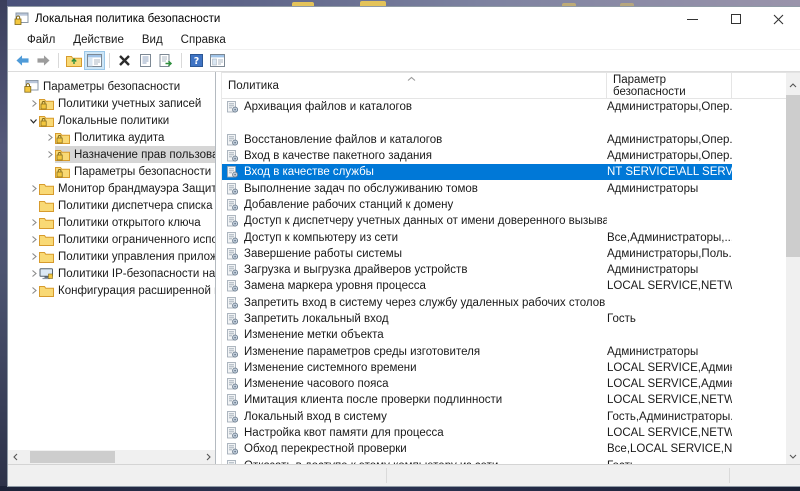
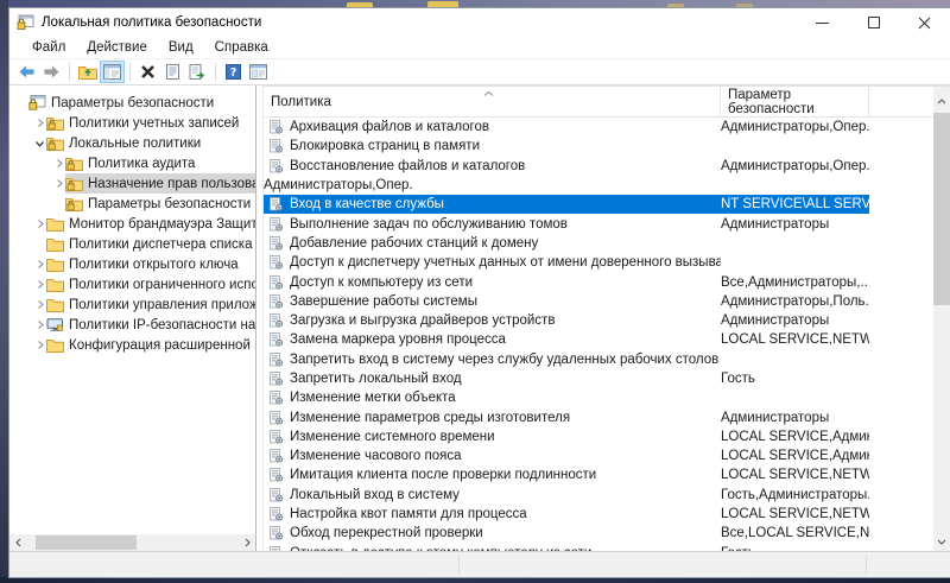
  Локальная политика безопасности
  Файл
  Действие
  Вид
  Справка
  ?
  Параметры безопасности
  Политики учетных записей
  Локальные политики
  Политика аудита
  Назначение прав пользов
  Параметры безопасности
  Монитор брандмауэра Защит
  Политики диспетчера списка
  Политики открытого ключа
  Политики ограниченного испо
  Политики управления прилож
  Политики IP-безопасности на
  Конфигурация расширенной
  Политика
  Параметр безопасности
  Архивация файлов и каталогов
  Администраторы,Опер.
+ Блокировка страниц в памяти
  Восстановление файлов и каталогов
  Администраторы,Опер.
- Вход в качестве пакетного задания
  Администраторы,Опер.
  Вход в качестве службы
  NT SERVICE\ALL SERV
  Выполнение задач по обслуживанию томов
  Администраторы
  Добавление рабочих станций к домену
  Доступ к диспетчеру учетных данных от имени доверенного вызыва
  Доступ к компьютеру из сети
  Все,Администраторы,..
  Завершение работы системы
  Администраторы,Поль.
  Загрузка и выгрузка драйверов устройств
  Администраторы
  Замена маркера уровня процесса
  LOCAL SERVICE,NETW
  Запретить вход в систему через службу удаленных рабочих столов
  Запретить локальный вход
  Гость
  Изменение метки объекта
  Изменение параметров среды изготовителя
  Администраторы
  Изменение системного времени
  LOCAL SERVICE,Адми
  Изменение часового пояса
  LOCAL SERVICE,Адми
  Имитация клиента после проверки подлинности
  LOCAL SERVICE,NETW
  Локальный вход в систему
  Гость,Администраторы.
  Настройка квот памяти для процесса
  LOCAL SERVICE,NETW
  Обход перекрестной проверки
  Все,LOCAL SERVICE,N
